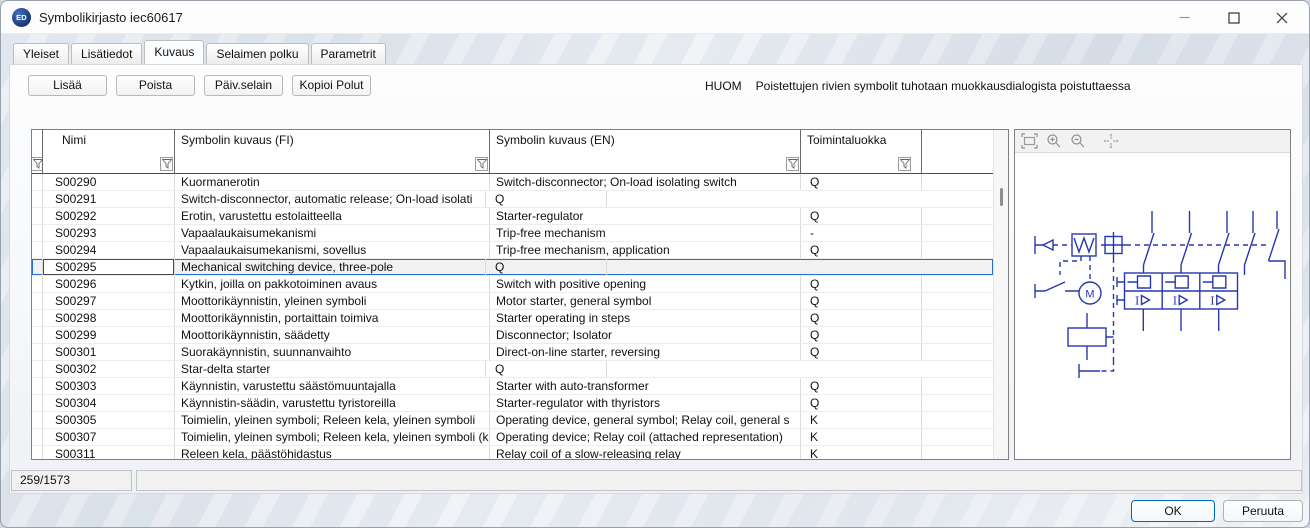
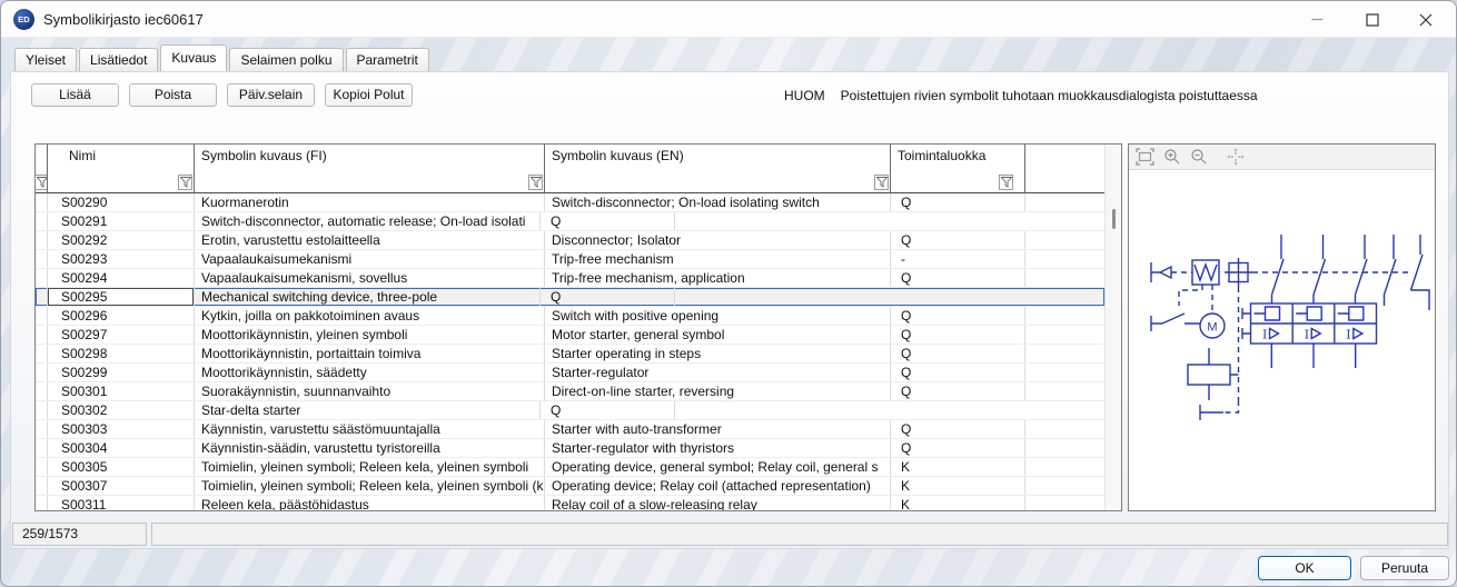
  ED
  Symbolikirjasto iec60617
  Yleiset
  Lisätiedot
  Kuvaus
  Selaimen polku
  Parametrit
  Lisää
  Poista
  Päiv.selain
  Kopioi Polut
  HUOM Poistettujen rivien symbolit tuhotaan muokkausdialogista poistuttaessa
  Nimi
  Symbolin kuvaus (FI)
  Symbolin kuvaus (EN)
  Toimintaluokka
  S00290
  Kuormanerotin
  Switch-disconnector; On-load isolating switch
  Q
  S00291
  Switch-disconnector, automatic release; On-load isolati
  Q
  S00292
  Erotin, varustettu estolaitteella
- Starter-regulator
+ Disconnector; Isolator
  Q
  S00293
  Vapaalaukaisumekanismi
  Trip-free mechanism
  -
  S00294
  Vapaalaukaisumekanismi, sovellus
  Trip-free mechanism, application
  Q
  S00295
  Mechanical switching device, three-pole
  Q
  S00296
  Kytkin, joilla on pakkotoiminen avaus
  Switch with positive opening
  Q
  S00297
  Moottorikäynnistin, yleinen symboli
  Motor starter, general symbol
  Q
  S00298
  Moottorikäynnistin, portaittain toimiva
  Starter operating in steps
  Q
  S00299
  Moottorikäynnistin, säädetty
- Disconnector; Isolator
+ Starter-regulator
  Q
  S00301
  Suorakäynnistin, suunnanvaihto
  Direct-on-line starter, reversing
  Q
  S00302
  Star-delta starter
  Q
  S00303
  Käynnistin, varustettu säästömuuntajalla
  Starter with auto-transformer
  Q
  S00304
  Käynnistin-säädin, varustettu tyristoreilla
  Starter-regulator with thyristors
  Q
  S00305
  Toimielin, yleinen symboli; Releen kela, yleinen symboli
  Operating device, general symbol; Relay coil, general s
  K
  S00307
  Toimielin, yleinen symboli; Releen kela, yleinen symboli (k
  Operating device; Relay coil (attached representation)
  K
  S00311
  Releen kela, päästöhidastus
  Relay coil of a slow-releasing relay
  K
  I
  I
  I
  M
  259/1573
  OK
  Peruuta
